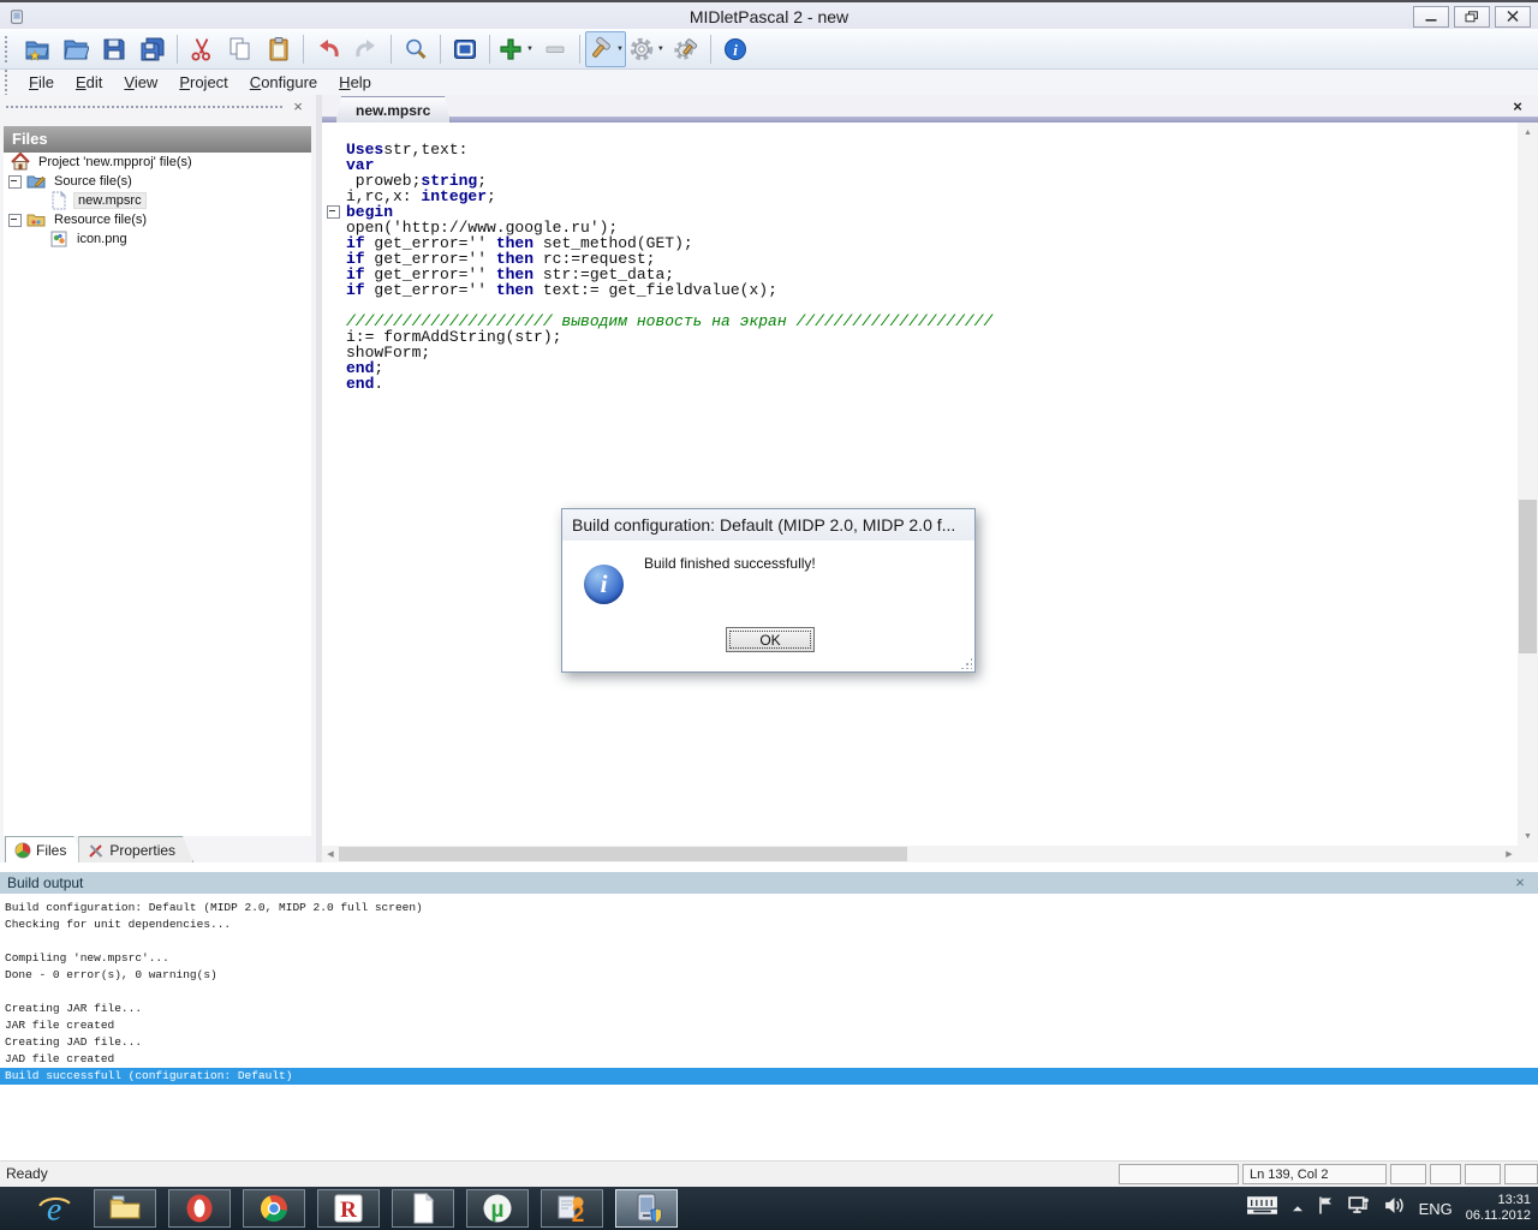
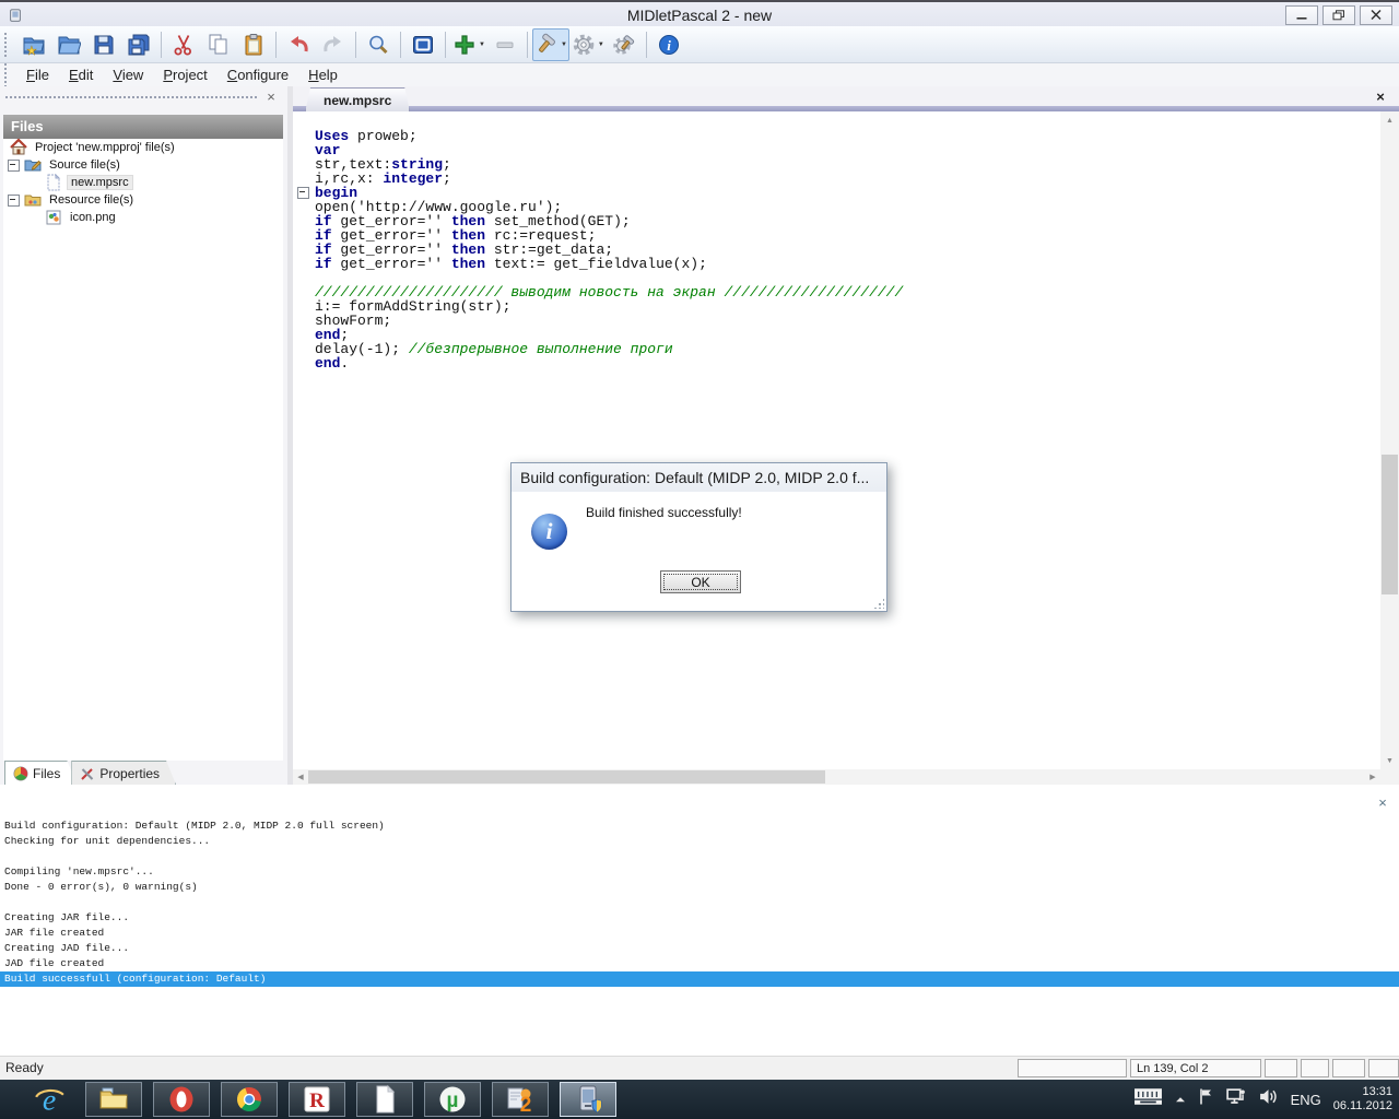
  MIDletPascal 2 - new
  ★
  i
  File
  Edit
  View
  Project
  Configure
  Help
  ×
  Files
  Project 'new.mpproj' file(s)
  Source file(s)
  new.mpsrc
  Resource file(s)
  icon.png
  Files
  Properties
  new.mpsrc
  ×
- Usesstr,text:
+ Uses proweb;
  var
- proweb;string;
+ str,text:string;
  i,rc,x: integer;
  begin
  open('http://www.google.ru');
  if get_error='' then set_method(GET);
  if get_error='' then rc:=request;
  if get_error='' then str:=get_data;
  if get_error='' then text:= get_fieldvalue(x);
  ////////////////////// выводим новость на экран /////////////////////
  i:= formAddString(str);
  showForm;
  end;
+ delay(-1); //безпрерывное выполнение проги
  end.
  Build configuration: Default (MIDP 2.0, MIDP 2.0 f...
  i
  Build finished successfully!
  OK
- Build output
  ×
  Build configuration: Default (MIDP 2.0, MIDP 2.0 full screen)
  Checking for unit dependencies...
  Compiling 'new.mpsrc'...
  Done - 0 error(s), 0 warning(s)
  Creating JAR file...
  JAR file created
  Creating JAD file...
  JAD file created
  Build successfull (configuration: Default)
  Ready
  Ln 139, Col 2
  e
  R
  µ
  2
  ENG
  13:31
  06.11.2012
